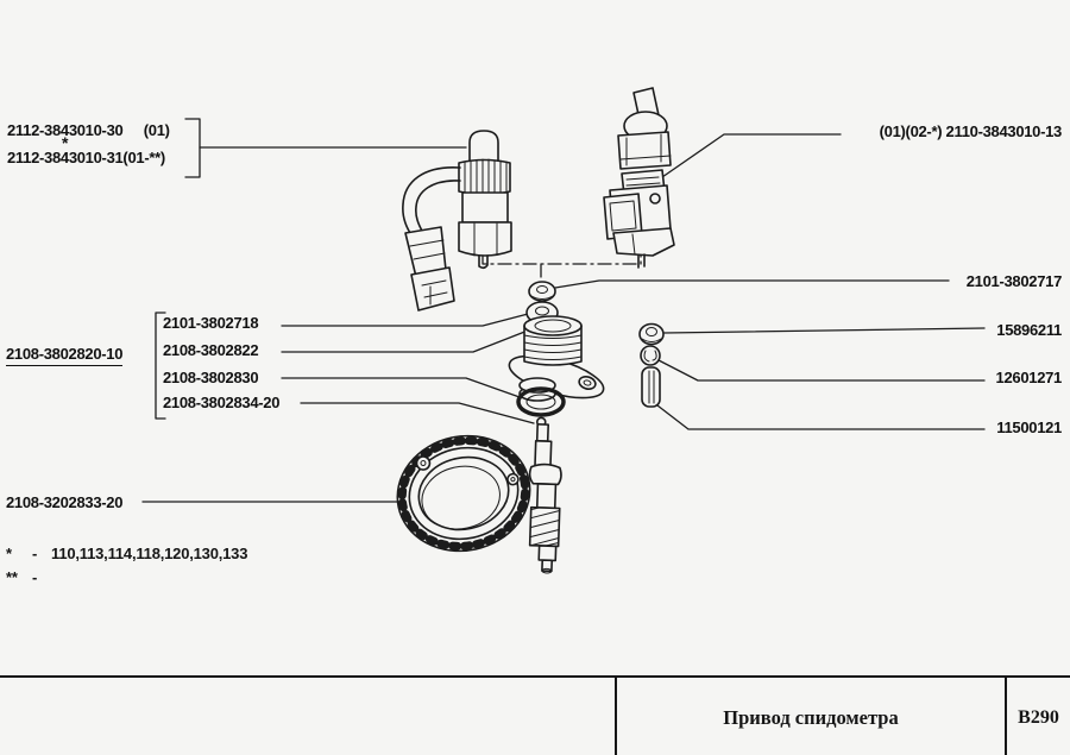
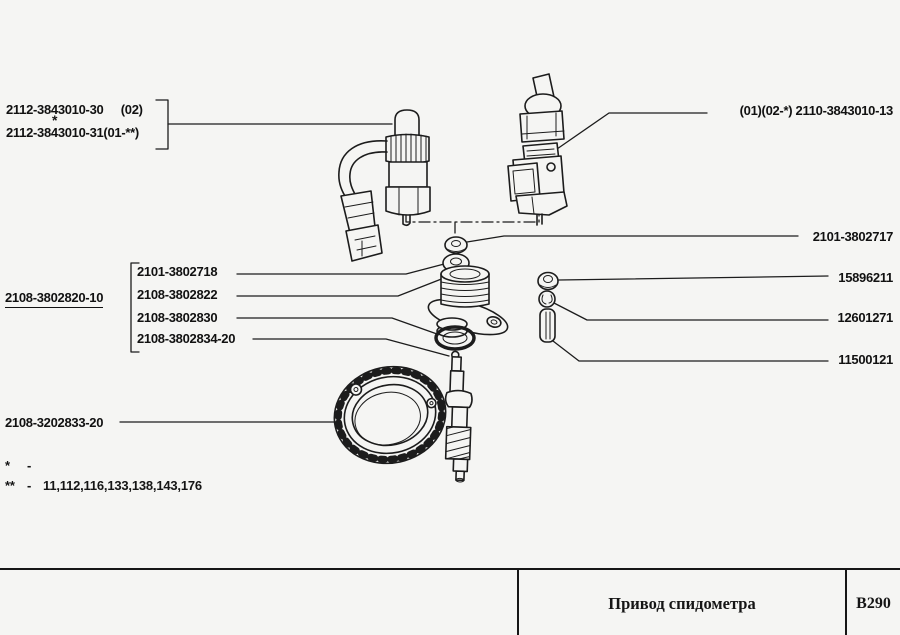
- 2112-3843010-30 (01)
+ 2112-3843010-30 (02)
  *
  2112-3843010-31(01-**)
  (01)(02-*) 2110-3843010-13
  2101-3802717
  15896211
  12601271
  11500121
  2108-3802820-10
  2101-3802718
  2108-3802822
  2108-3802830
  2108-3802834-20
  2108-3202833-20
  *
  -
- 110,113,114,118,120,130,133
  **
  -
+ 11,112,116,133,138,143,176
  Привод спидометра
  В290
